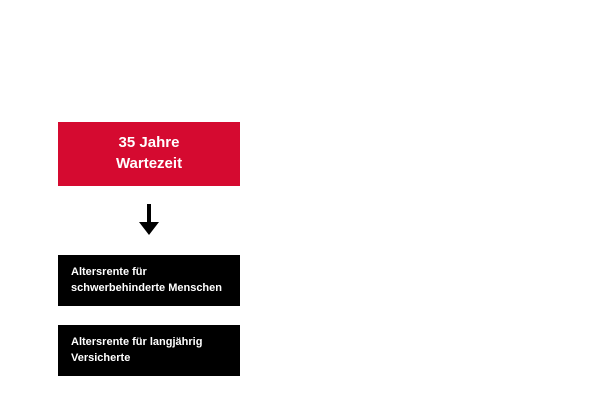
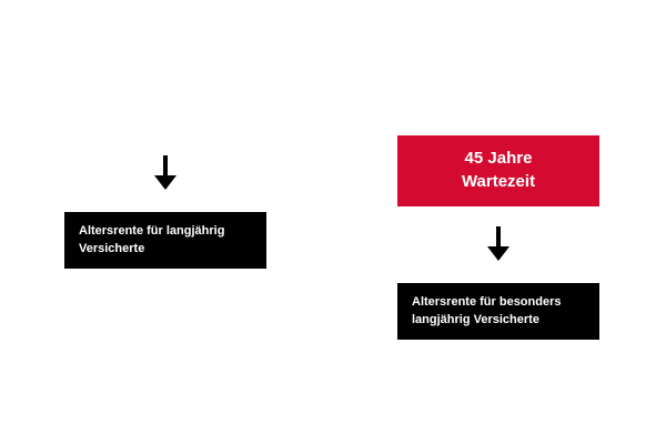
- 35 Jahre Wartezeit
- Altersrente für schwerbehinderte Menschen
  Altersrente für langjährig Versicherte
+ 45 Jahre Wartezeit
+ Altersrente für besonders langjährig Versicherte
